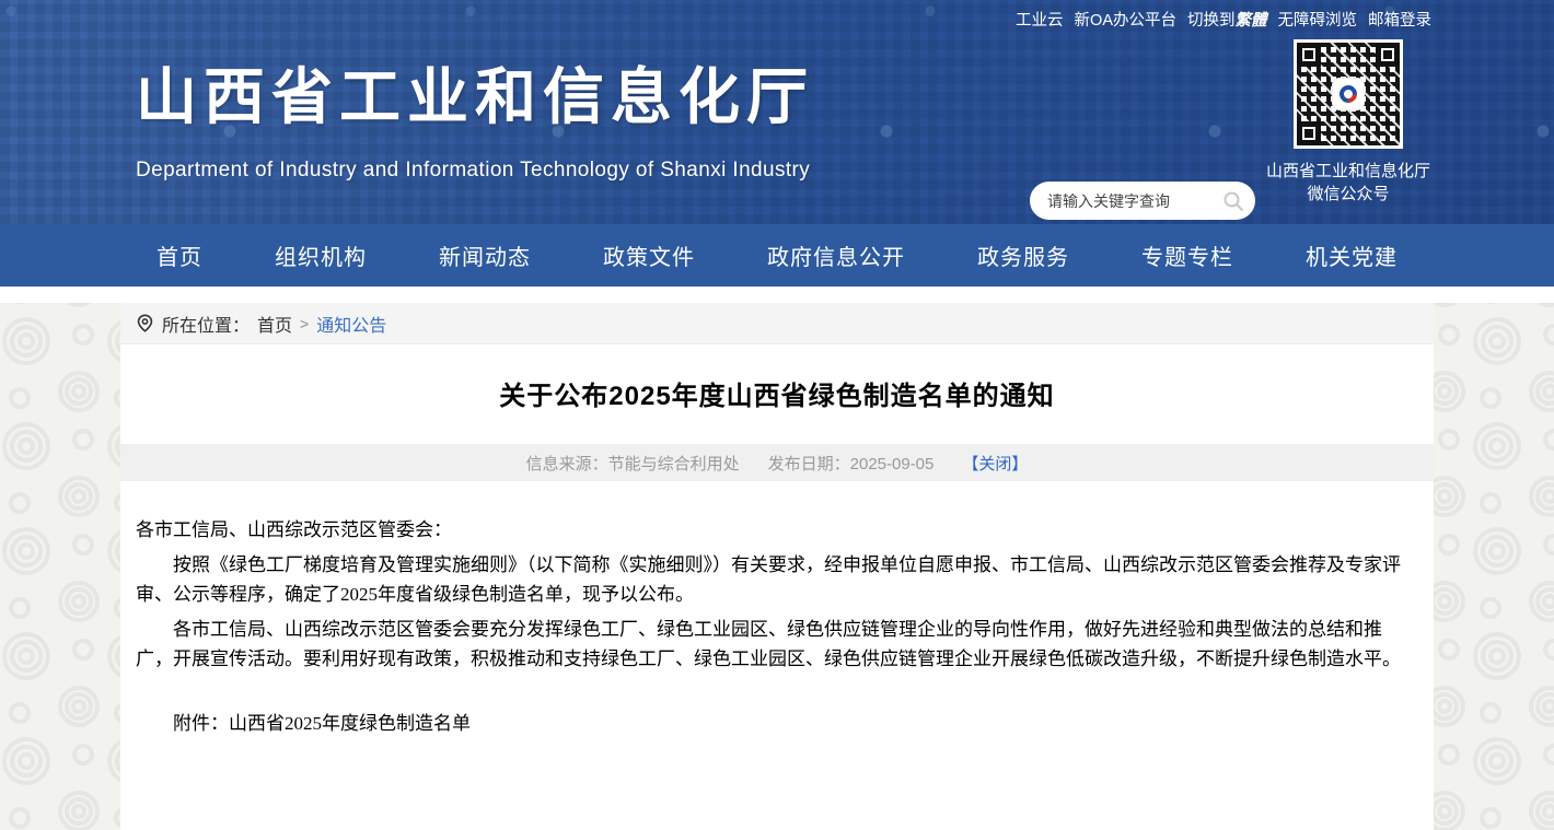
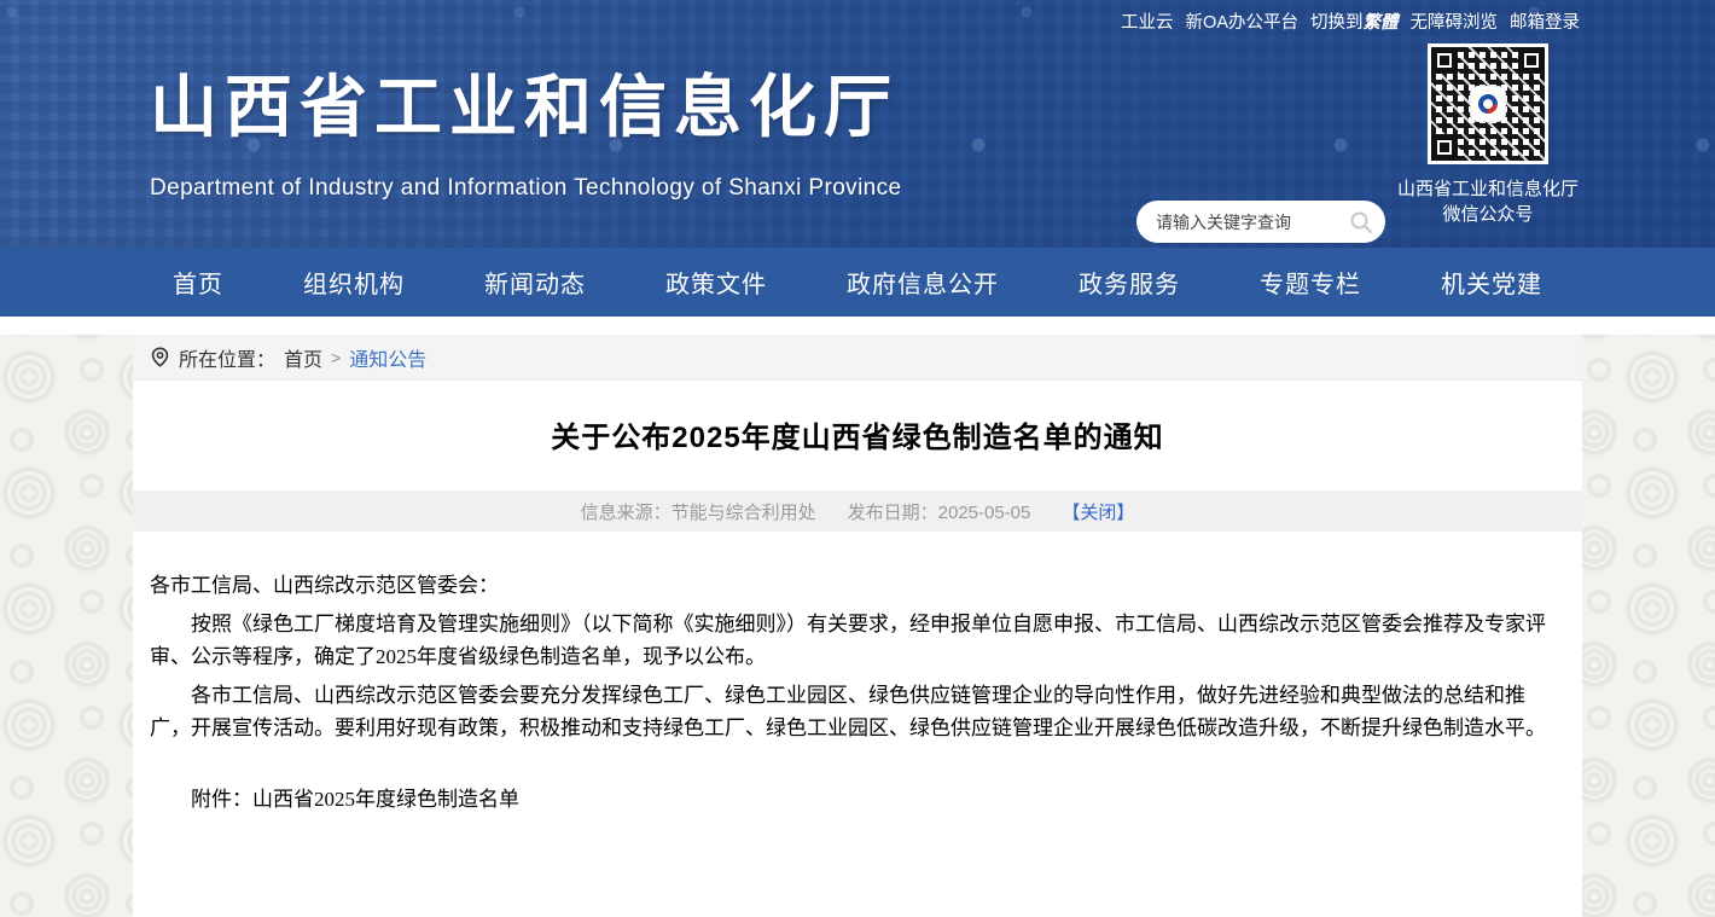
  工业云
  新OA办公平台
  切换到繁體
  无障碍浏览
  邮箱登录
  山西省工业和信息化厅
- Department of Industry and Information Technology of Shanxi Industry
+ Department of Industry and Information Technology of Shanxi Province
  请输入关键字查询
  山西省工业和信息化厅
  微信公众号
  首页
  组织机构
  新闻动态
  政策文件
  政府信息公开
  政务服务
  专题专栏
  机关党建
  所在位置：
  首页
  >
  通知公告
  关于公布2025年度山西省绿色制造名单的通知
  信息来源：节能与综合利用处
- 发布日期：2025-09-05
+ 发布日期：2025-05-05
  【关闭】
  各市工信局、山西综改示范区管委会：
  按照《绿色工厂梯度培育及管理实施细则》（以下简称《实施细则》）有关要求，经申报单位自愿申报、市工信局、山西综改示范区管委会推荐及专家评审、公示等程序，确定了2025年度省级绿色制造名单，现予以公布。
  各市工信局、山西综改示范区管委会要充分发挥绿色工厂、绿色工业园区、绿色供应链管理企业的导向性作用，做好先进经验和典型做法的总结和推广，开展宣传活动。要利用好现有政策，积极推动和支持绿色工厂、绿色工业园区、绿色供应链管理企业开展绿色低碳改造升级，不断提升绿色制造水平。
  附件：山西省2025年度绿色制造名单
